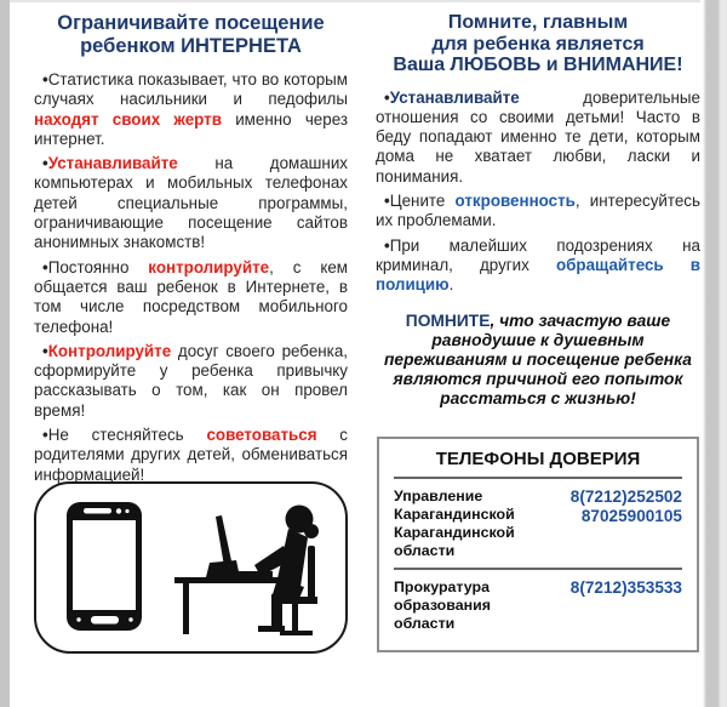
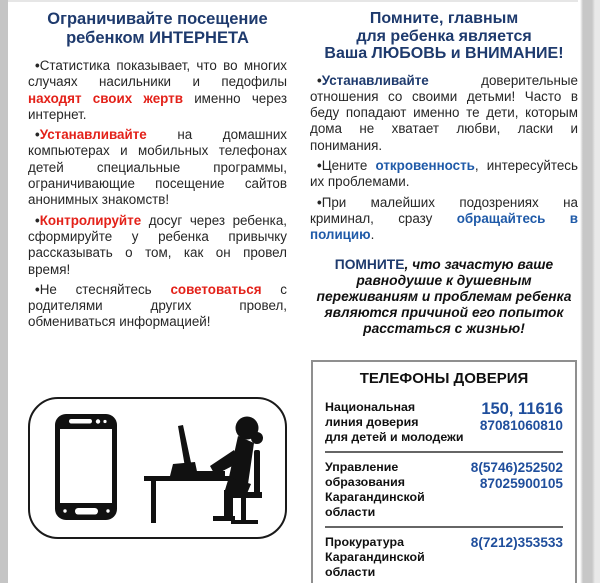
  Ограничивайте посещение
  ребенком ИНТЕРНЕТА
- •Статистика показывает, что во которым случаях насильники и педофилы находят своих жертв именно через интернет.
+ •Статистика показывает, что во многих случаях насильники и педофилы находят своих жертв именно через интернет.
  •Устанавливайте на домашних компьютерах и мобильных телефонах детей специальные программы, ограничивающие посещение сайтов анонимных знакомств!
- •Постоянно контролируйте, с кем общается ваш ребенок в Интернете, в том числе посредством мобильного телефона!
- •Контролируйте досуг своего ребенка, сформируйте у ребенка привычку рассказывать о том, как он провел время!
+ •Контролируйте досуг через ребенка, сформируйте у ребенка привычку рассказывать о том, как он провел время!
- •Не стесняйтесь советоваться с родителями других детей, обмениваться информацией!
+ •Не стесняйтесь советоваться с родителями других провел, обмениваться информацией!
  Помните, главным
  для ребенка является
  Ваша ЛЮБОВЬ и ВНИМАНИЕ!
  •Устанавливайте доверительные отношения со своими детьми! Часто в беду попадают именно те дети, которым дома не хватает любви, ласки и понимания.
  •Цените откровенность, интересуйтесь их проблемами.
- •При малейших подозрениях на криминал, других обращайтесь в полицию.
+ •При малейших подозрениях на криминал, сразу обращайтесь в полицию.
- ПОМНИТЕ, что зачастую ваше равнодушие к душевным переживаниям и посещение ребенка являются причиной его попыток расстаться с жизнью!
+ ПОМНИТЕ, что зачастую ваше равнодушие к душевным переживаниям и проблемам ребенка являются причиной его попыток расстаться с жизнью!
  ТЕЛЕФОНЫ ДОВЕРИЯ
+ Национальная
+ линия доверия
+ для детей и молодежи
+ 150, 11616
+ 87081060810
  Управление
- Карагандинской
+ образования
  Карагандинской области
- 8(7212)252502
+ 8(5746)252502
  87025900105
  Прокуратура
- образования
+ Карагандинской
  области
  8(7212)353533
